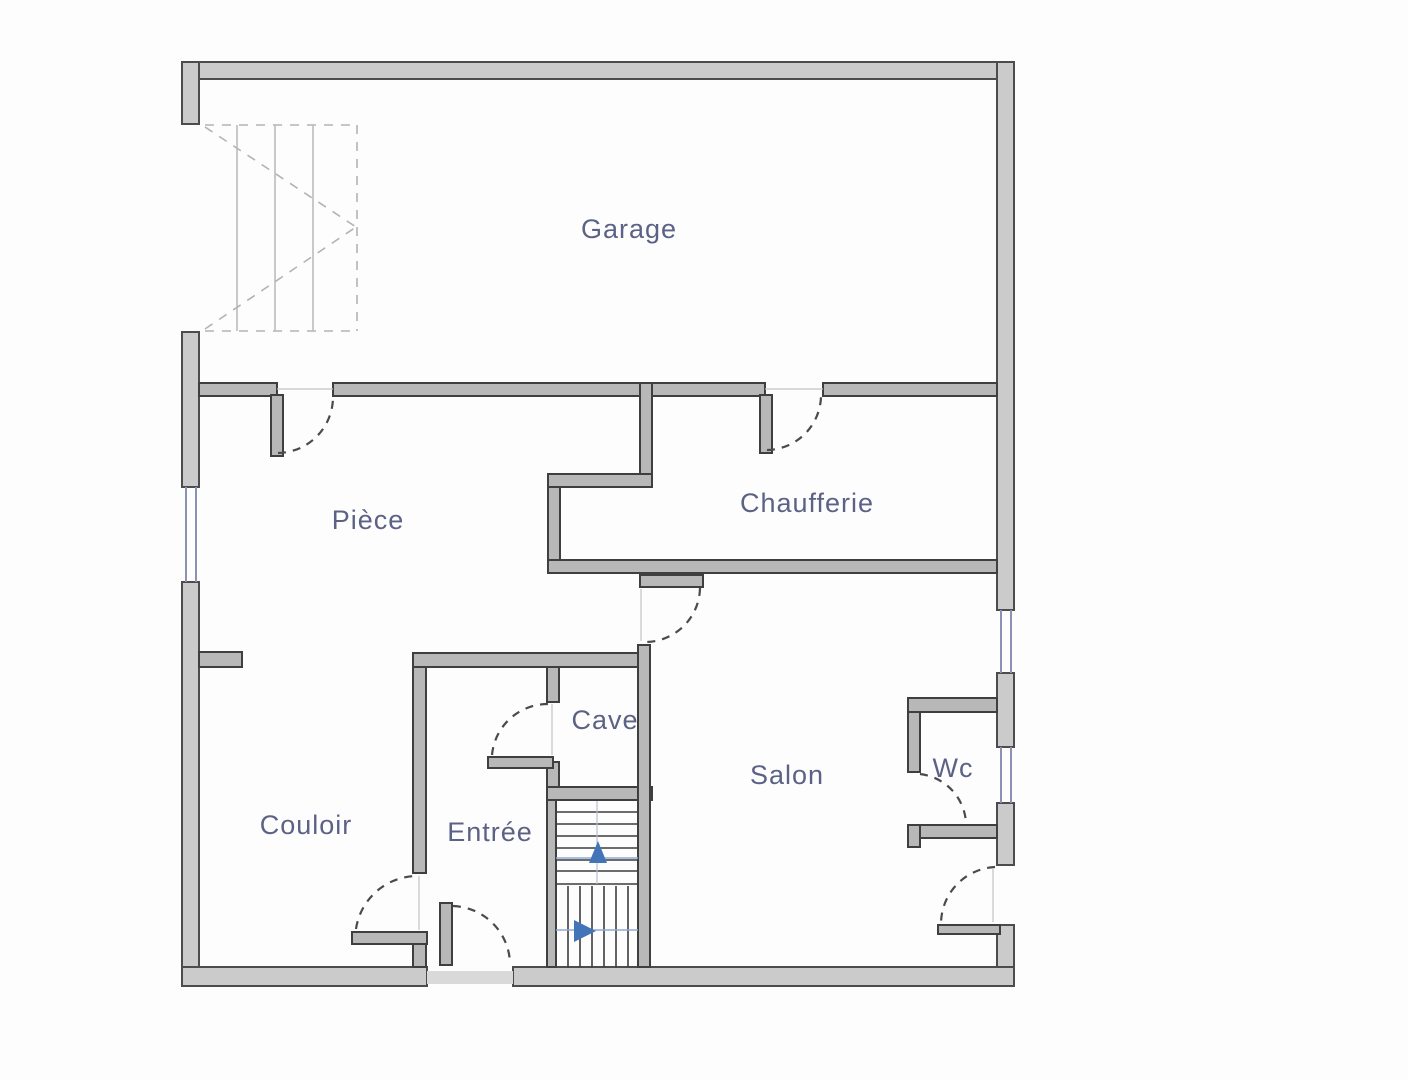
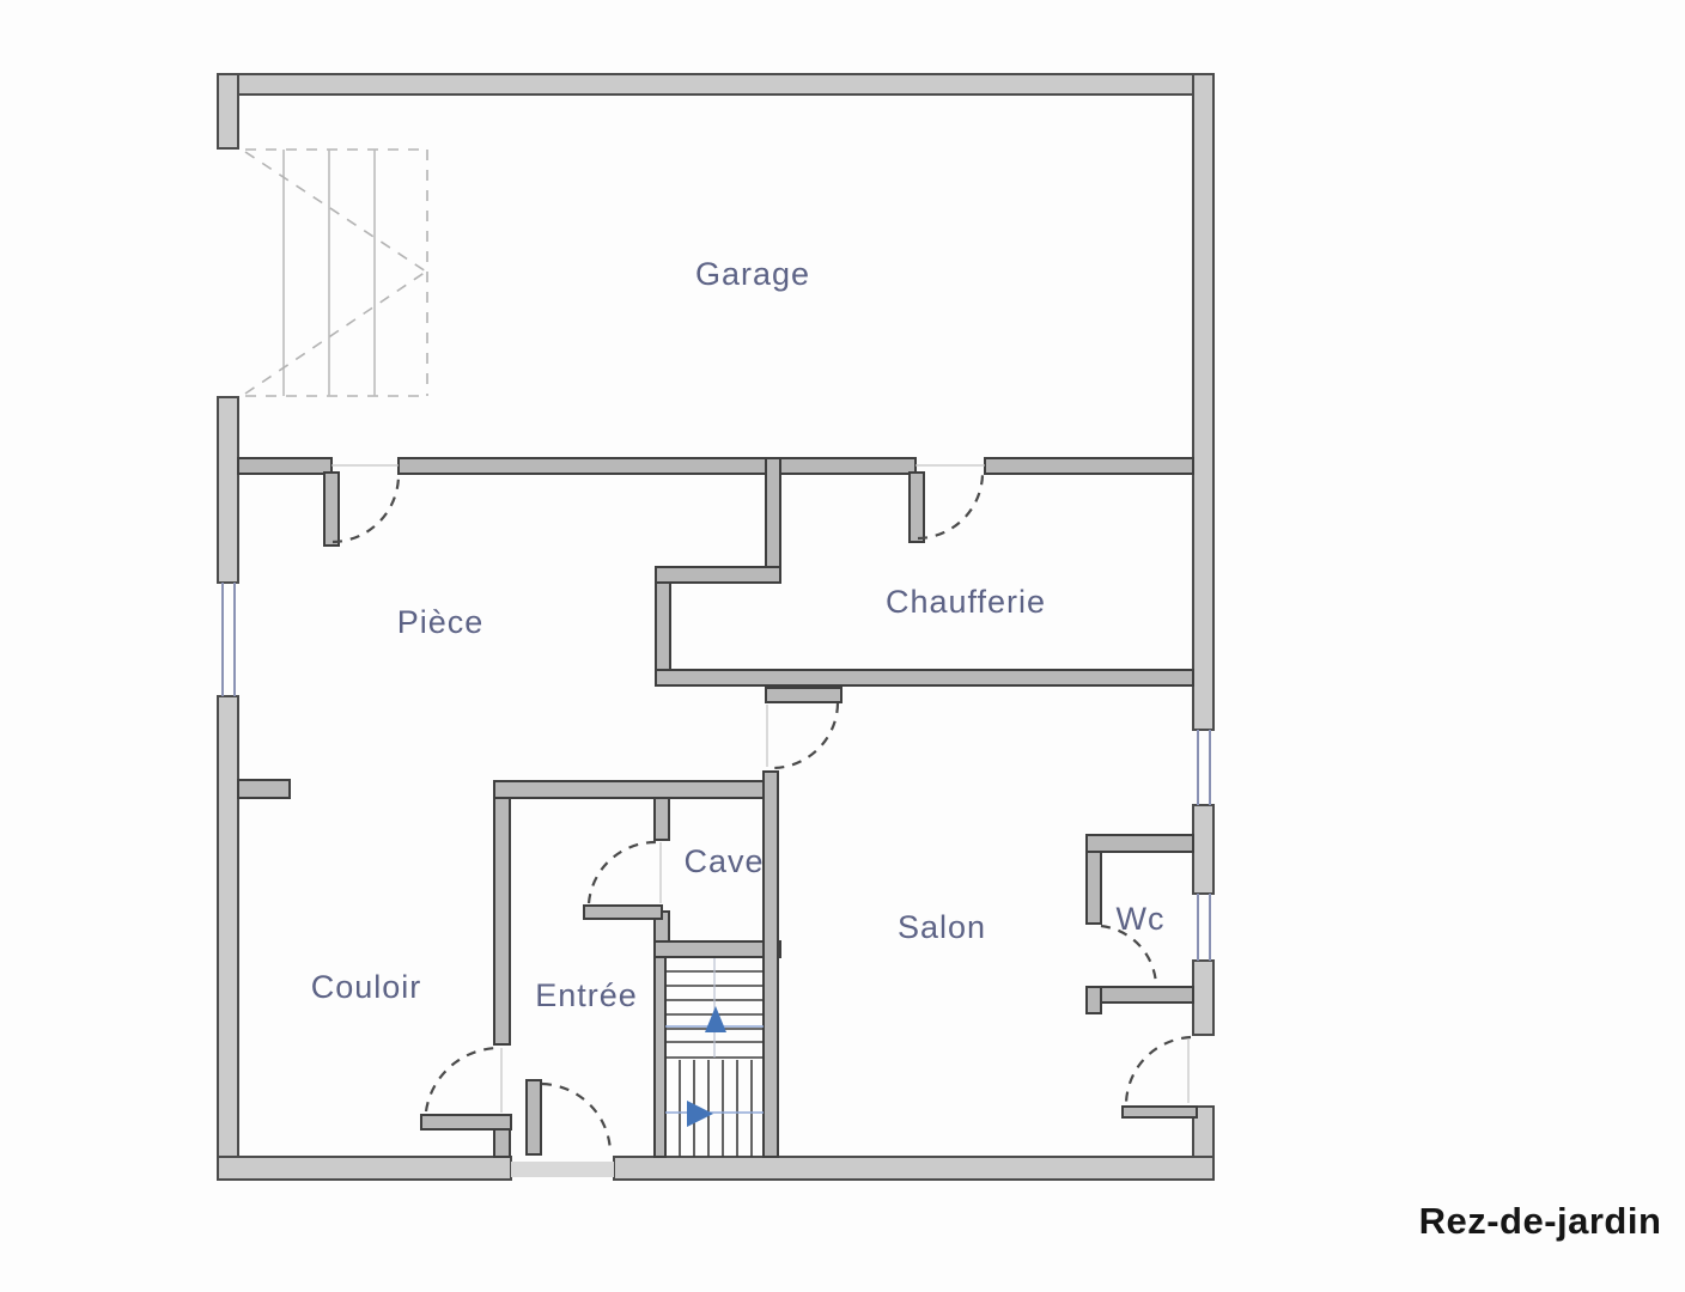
  Garage
  Pièce
  Chaufferie
  Cave
  Salon
  Wc
  Couloir
  Entrée
+ Rez-de-jardin
